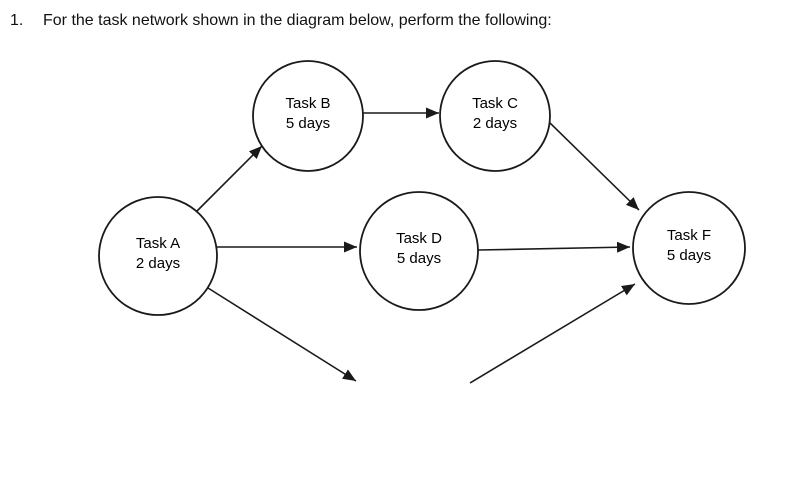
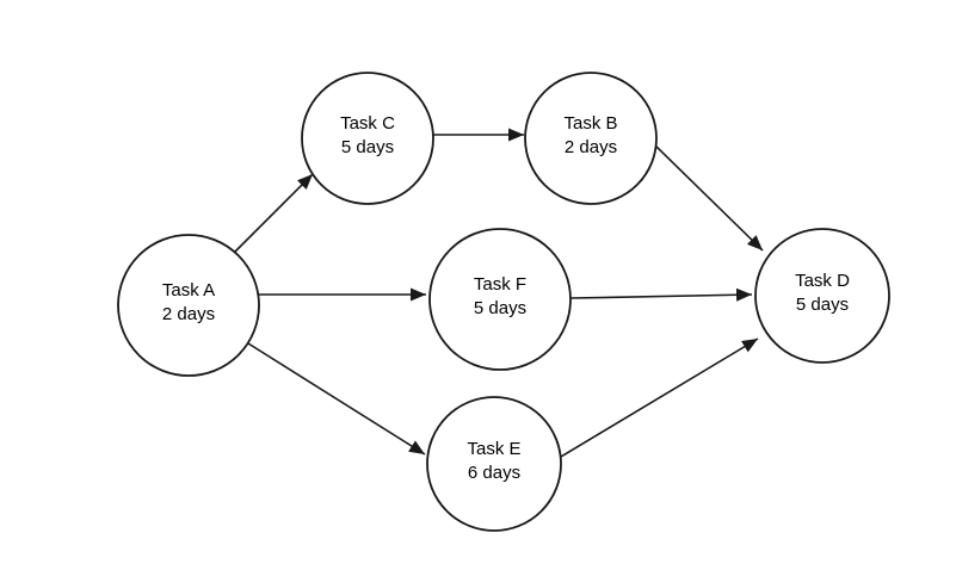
- 1.
- For the task network shown in the diagram below, perform the following:
  Task A
  2 days
- Task B
+ Task C
  5 days
- Task C
+ Task B
  2 days
- Task D
+ Task F
  5 days
+ Task E
+ 6 days
- Task F
+ Task D
  5 days
